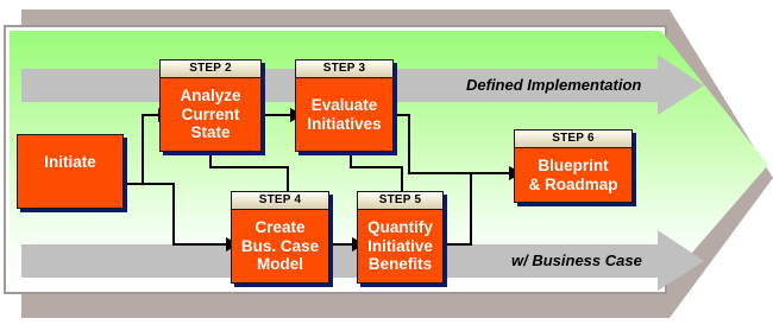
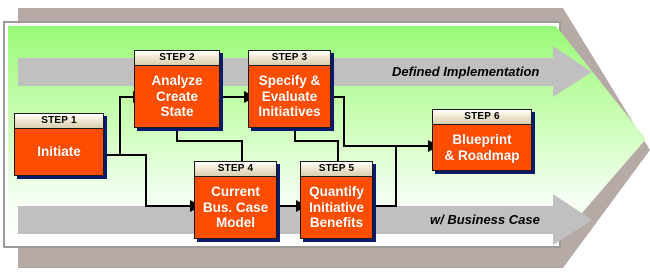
  Defined Implementation
  w/ Business Case
+ STEP 1
  Initiate
  STEP 2
  Analyze
- Current
+ Create
  State
  STEP 3
+ Specify &
  Evaluate
  Initiatives
  STEP 4
- Create
+ Current
  Bus. Case
  Model
  STEP 5
  Quantify
  Initiative
  Benefits
  STEP 6
  Blueprint
  & Roadmap
